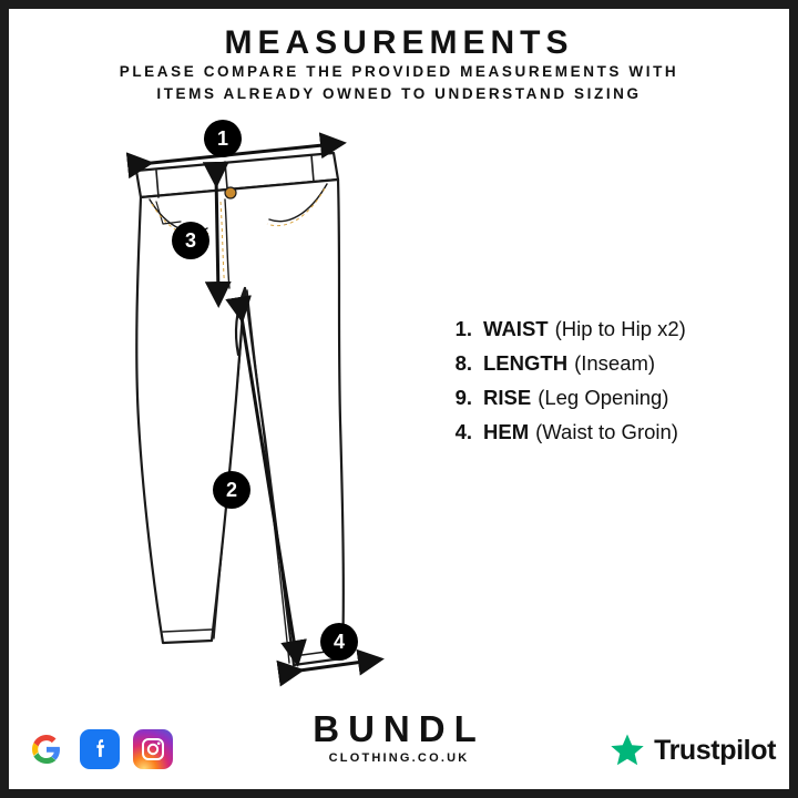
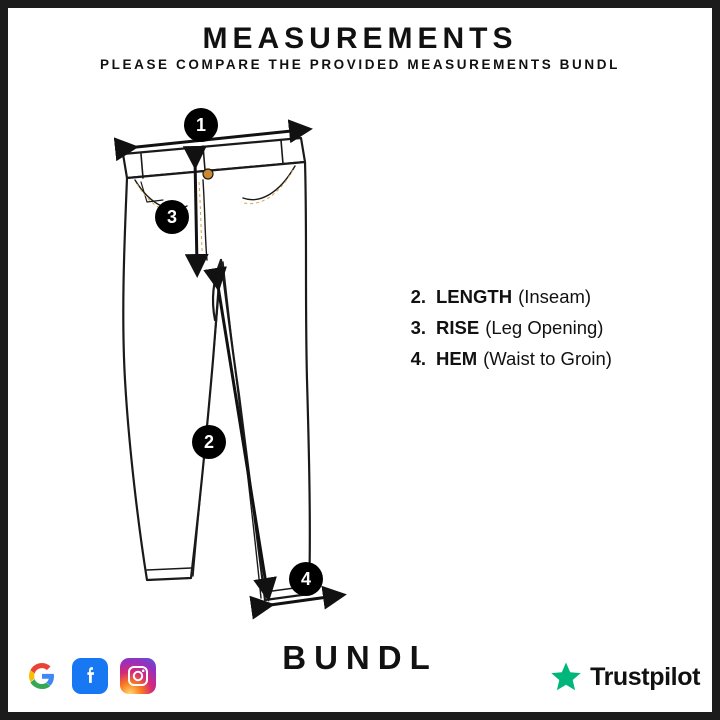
  MEASUREMENTS
- PLEASE COMPARE THE PROVIDED MEASUREMENTS WITH
+ PLEASE COMPARE THE PROVIDED MEASUREMENTS BUNDL
- ITEMS ALREADY OWNED TO UNDERSTAND SIZING
  1
  2
  3
  4
- 1.
- WAIST
- (Hip to Hip x2)
- 8.
+ 2.
  LENGTH
  (Inseam)
- 9.
+ 3.
  RISE
  (Leg Opening)
  4.
  HEM
  (Waist to Groin)
  BUNDL
- CLOTHING.CO.UK
  Trustpilot
